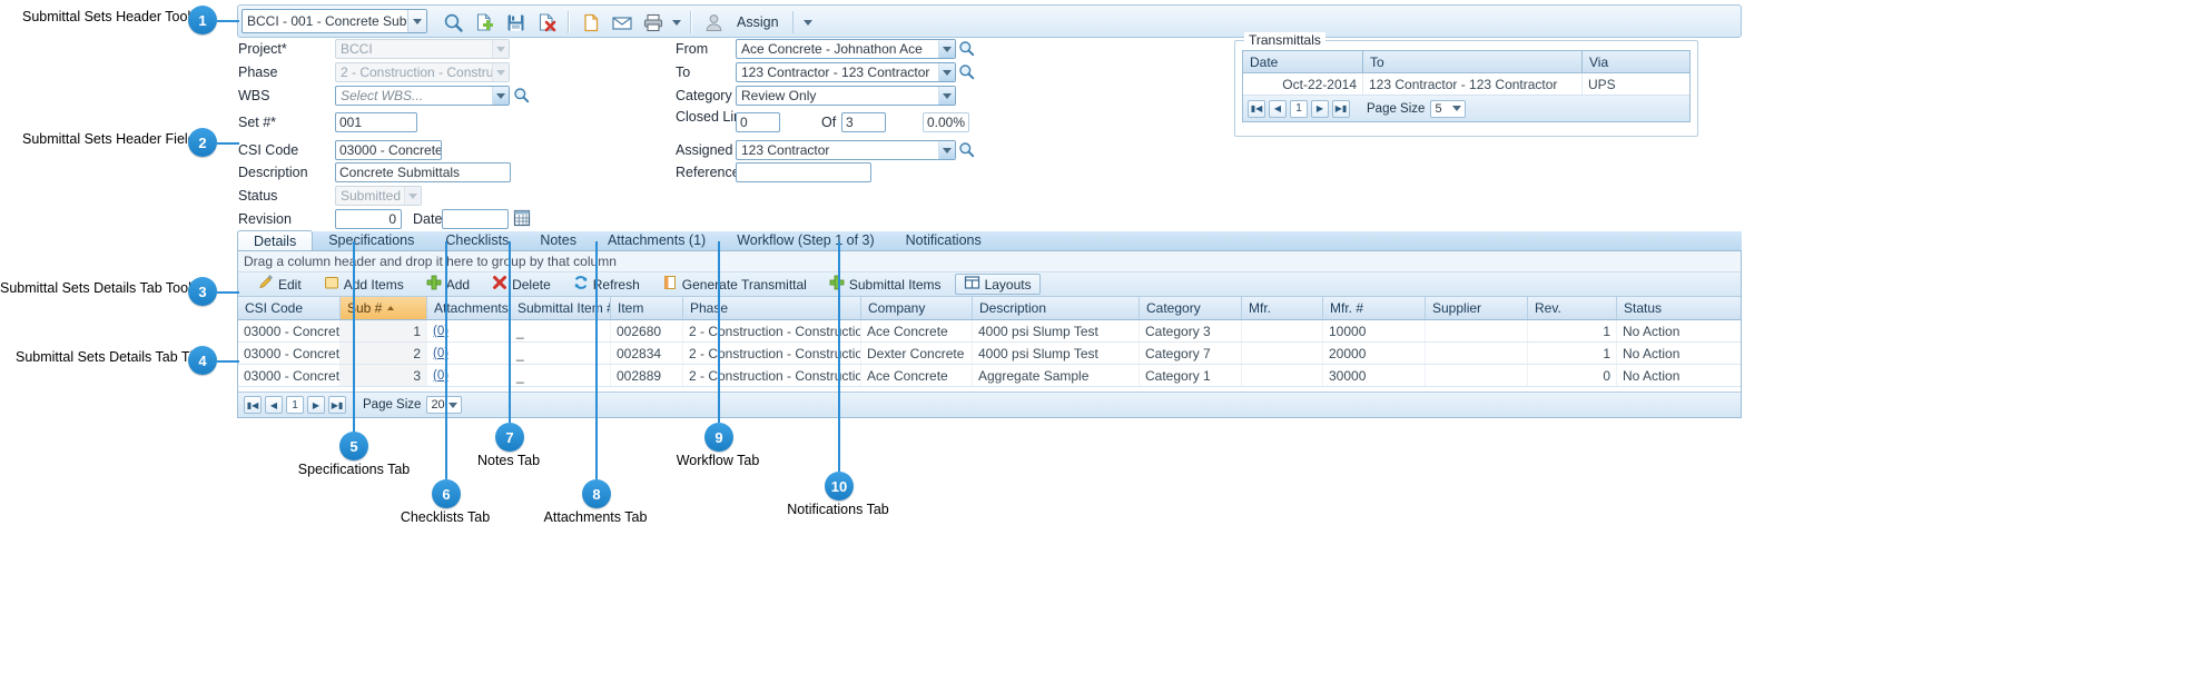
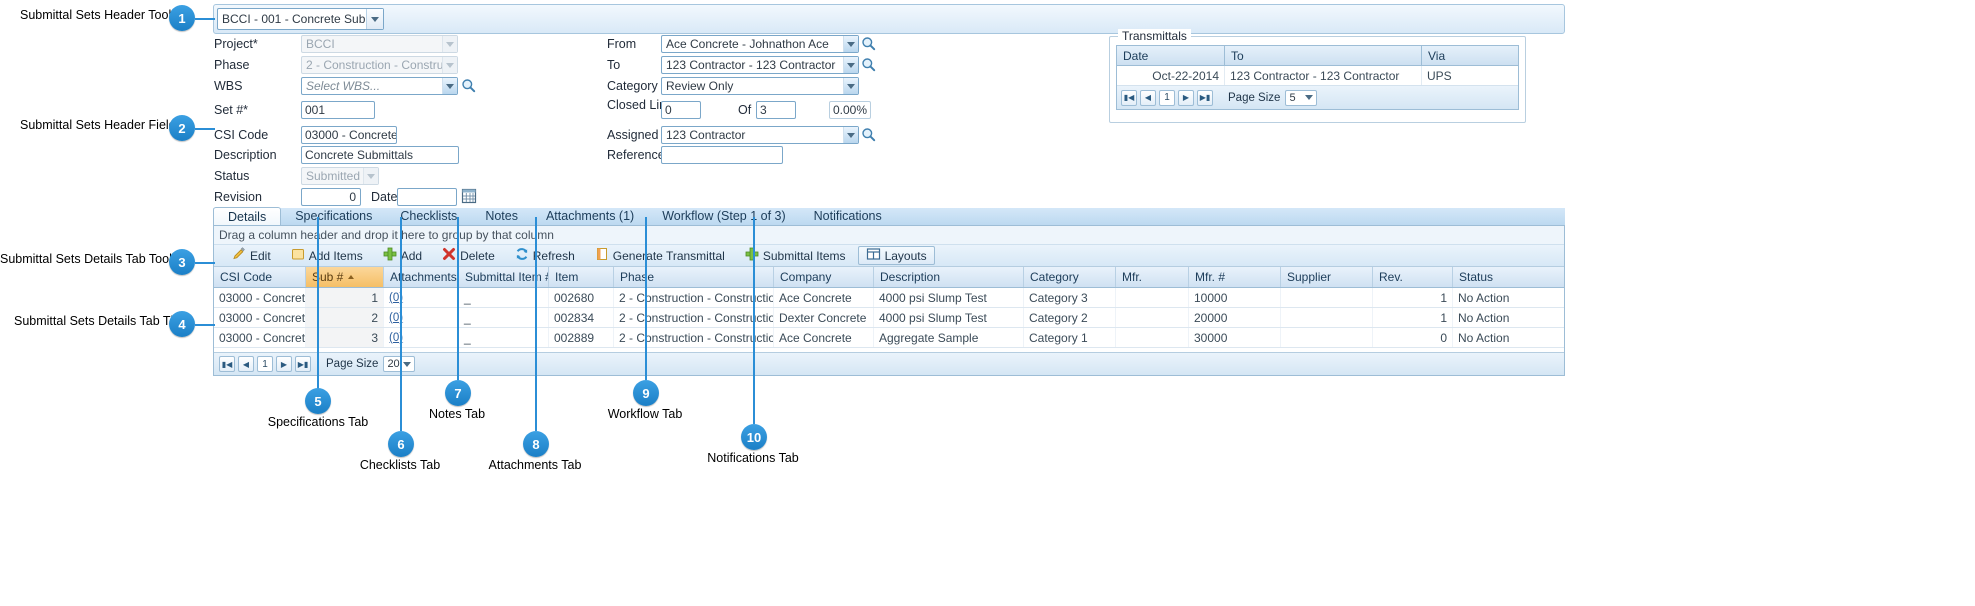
  BCCI - 001 - Concrete Sub
- Assign
  Project*
  BCCI
  Phase
  2 - Construction - Constru
  WBS
  Select WBS...
  Set #*
  001
  CSI Code
  03000 - Concrete
  Description
  Concrete Submittals
  Status
  Submitted
  Revision
  0
  Date
  From
  Ace Concrete - Johnathon Ace
  To
  123 Contractor - 123 Contractor
  Category
  Review Only
  Closed Li
  0
  Of
  3
  0.00%
  Assigned
  123 Contractor
  Referenc
  Transmittals
  Date
  To
  Via
  Oct-22-2014
  123 Contractor - 123 Contractor
  UPS
  ▮◀
  ◀
  1
  ▶
  ▶▮
  Page Size
  5
  Details
  Specifications
  Checklists
  Notes
  Attachments (1)
  Workflow (Step 1 of 3)
  Notifications
  Drag a column heder and drop it here to group by that column
  Edit
  Add Items
  Add
  Delete
  Refresh
  Geneate Transmittal
  Submittal Items
  Layouts
  CSI Code
  Sub #
  Atachments
  Submittal Item
  Item
  Phae
  Company
  Description
  Category
  Mfr.
  Mfr. #
  Supplier
  Rev.
  Status
  03000 - Concret
  1
  _
  002680
  2 - Construction - Constrctio
  Ace Concrete
  4000 psi Slump Test
  Category 3
  10000
  1
  No Action
  03000 - Concret
  2
  _
  002834
  2 - Construction - Constrctio
  Dexter Concrete
  4000 psi Slump Test
- Category 7
+ Category 2
  20000
  1
  No Action
  03000 - Concret
  3
  _
  002889
  2 - Construction - Constrctio
  Ace Concrete
  Aggregate Sample
  Category 1
  30000
  0
  No Action
  ▮◀
  ◀
  1
  ▶
  ▶▮
  Page Size
  20
  Submittal Sets Header Too
  1
  Submittal Sets Header Fiel
  2
  Submittal Sets Details Tab Too
  3
  Submittal Sets Details Tab T
  4
  5
  Specifications Tab
  6
  Checklists Tab
  7
  Notes Tab
  8
  Attachments Tab
  9
  Workflow Tab
  10
  Notifications Tab
